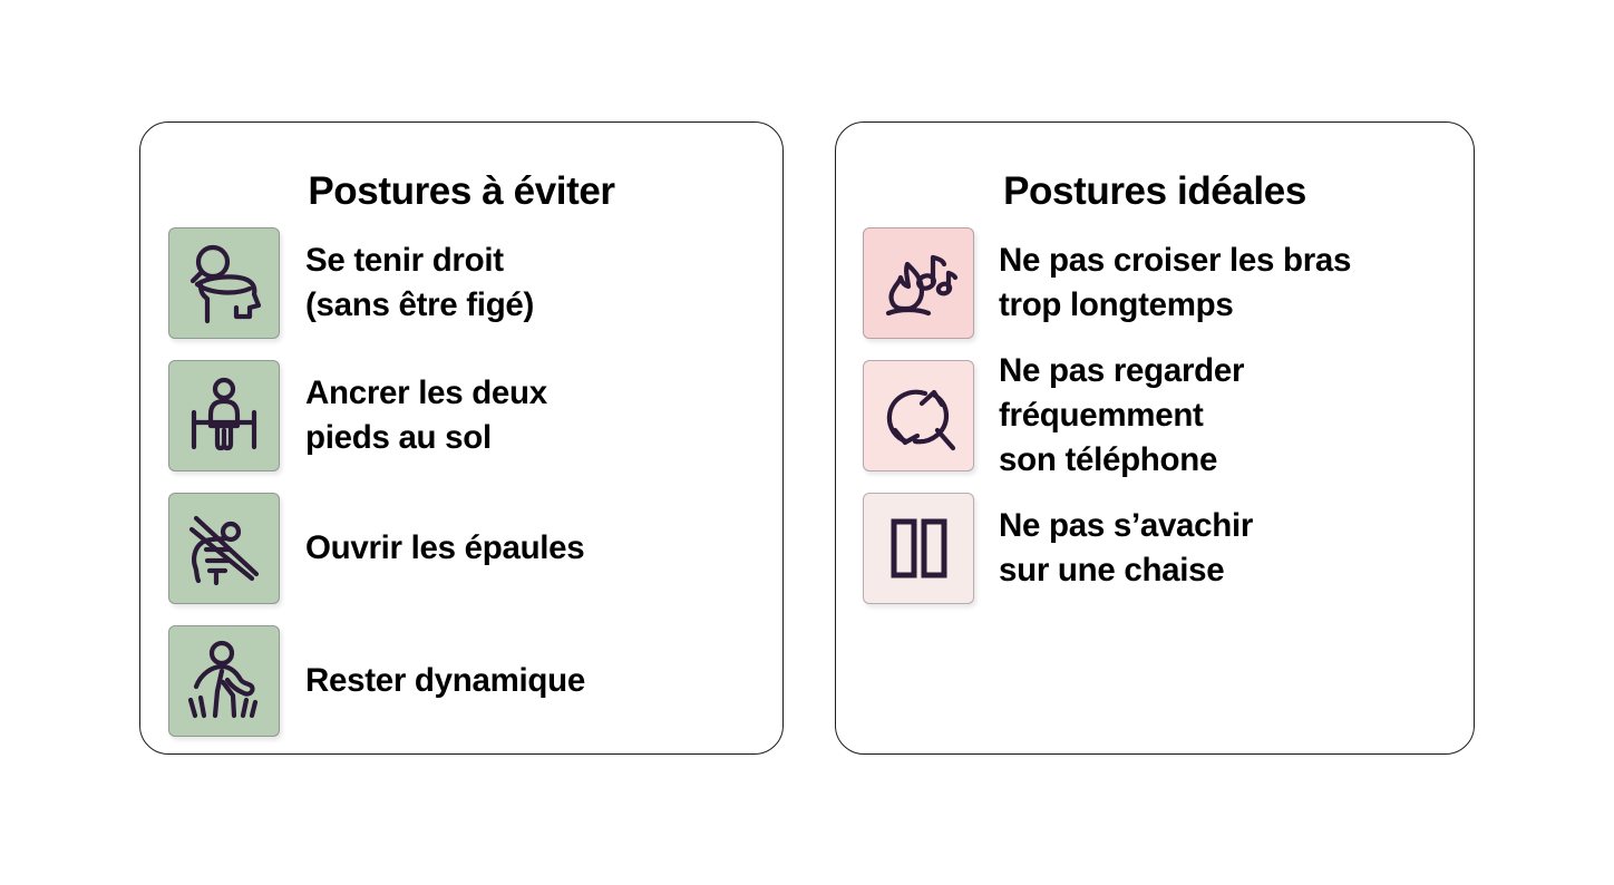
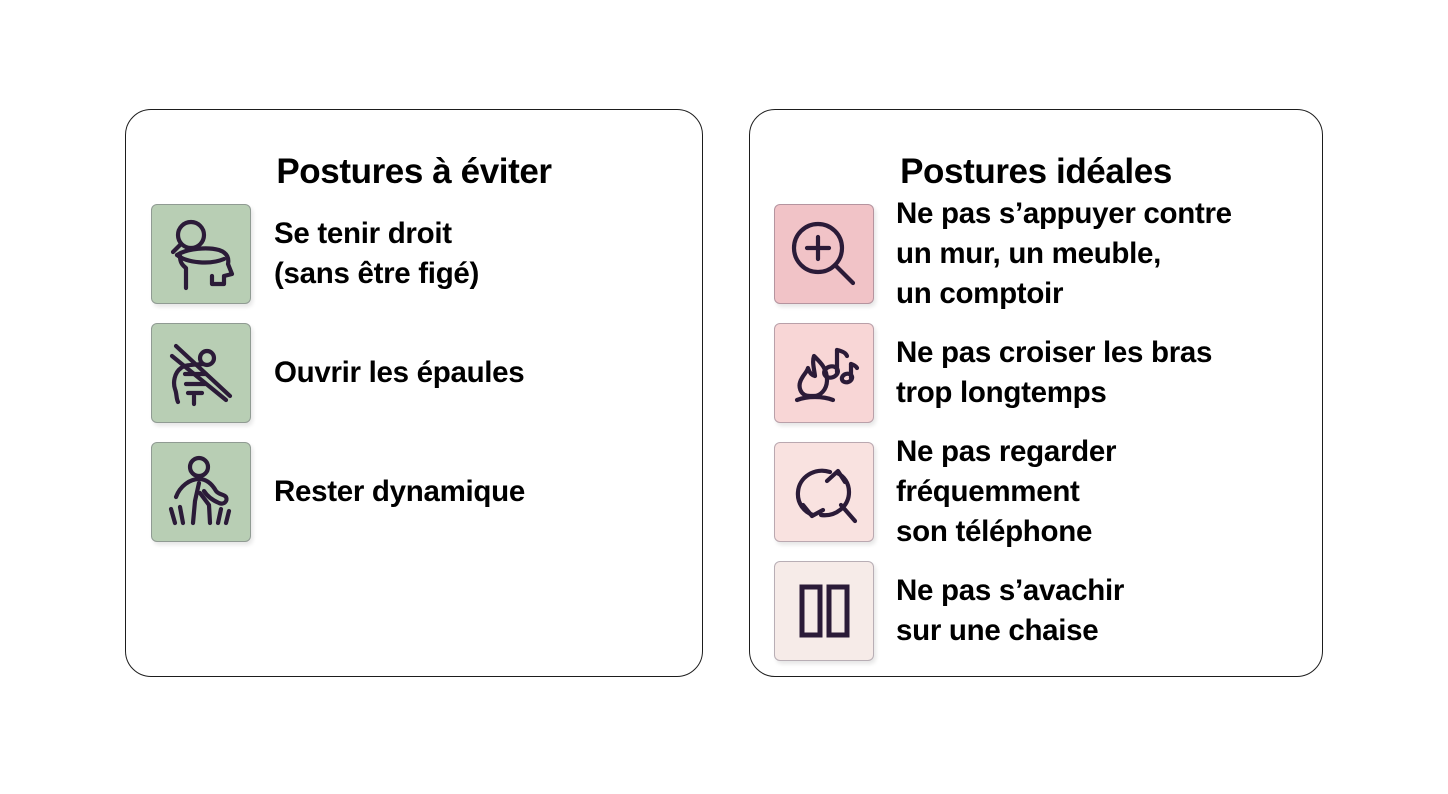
  Postures à éviter
  Se tenir droit
  (sans être figé)
- Ancrer les deux
- pieds au sol
  Ouvrir les épaules
  Rester dynamique
  Postures idéales
+ Ne pas s’appuyer contre
+ un mur, un meuble,
+ un comptoir
  Ne pas croiser les bras
  trop longtemps
  Ne pas regarder
  fréquemment
  son téléphone
  Ne pas s’avachir
  sur une chaise
